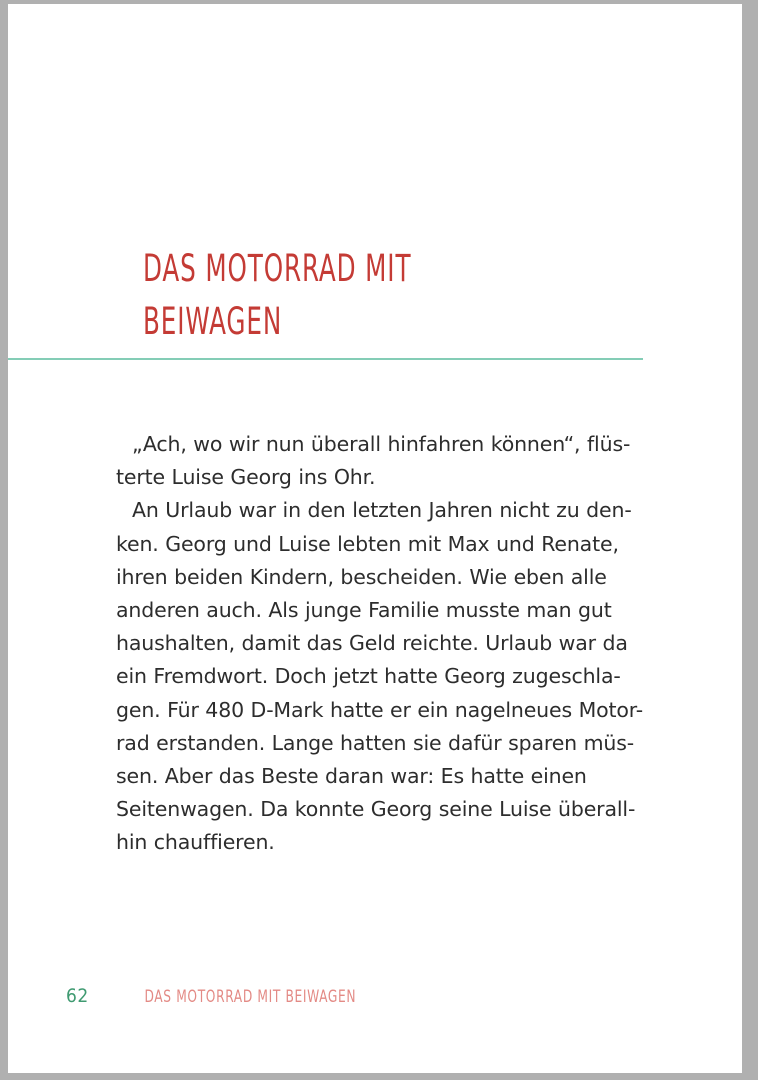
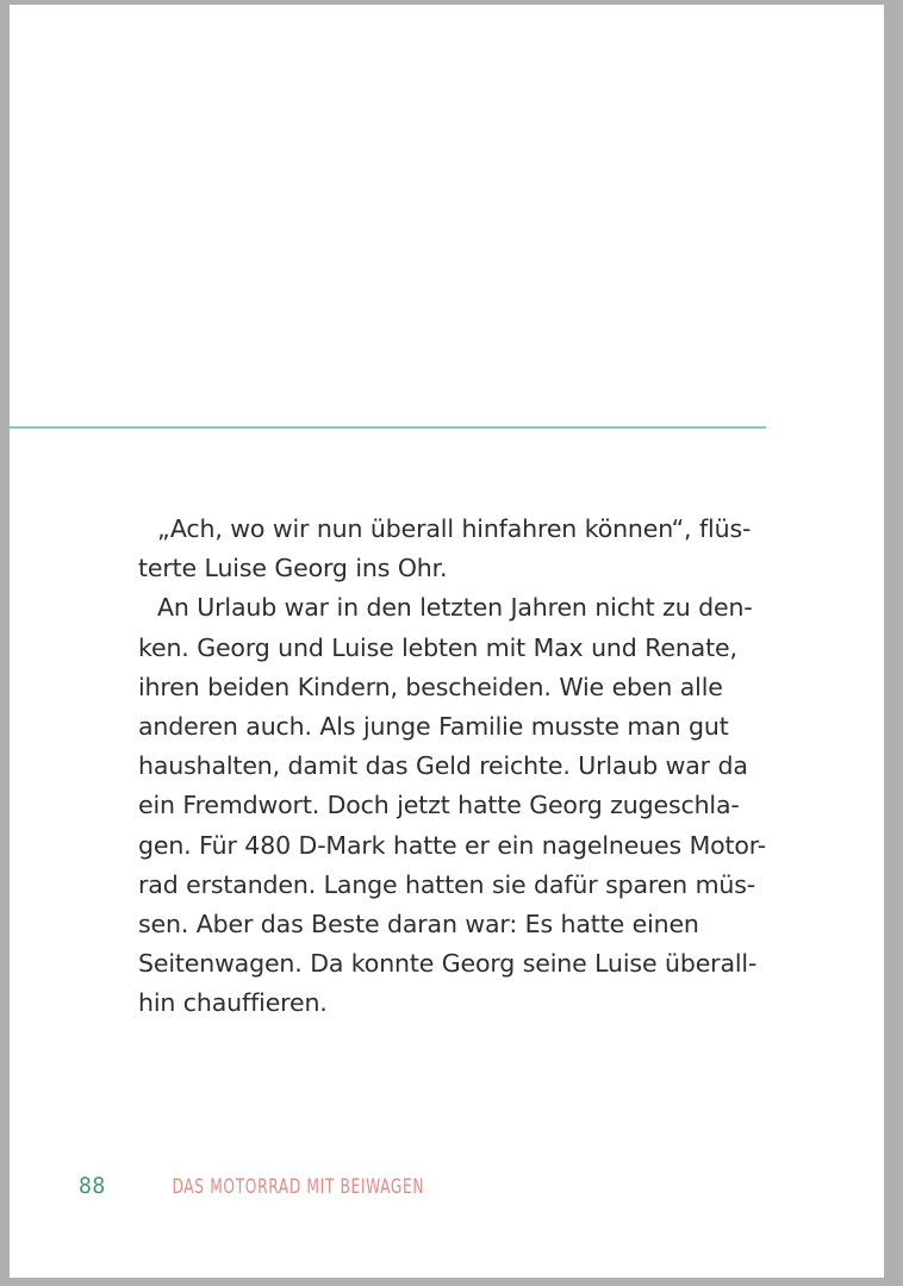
- DAS MOTORRAD MIT
- BEIWAGEN
  „Ach, wo wir nun überall hinfahren können“, flüs-
  terte Luise Georg ins Ohr.
  An Urlaub war in den letzten Jahren nicht zu den-
  ken. Georg und Luise lebten mit Max und Renate,
  ihren beiden Kindern, bescheiden. Wie eben alle
  anderen auch. Als junge Familie musste man gut
  haushalten, damit das Geld reichte. Urlaub war da
  ein Fremdwort. Doch jetzt hatte Georg zugeschla-
  gen. Für 480 D-Mark hatte er ein nagelneues Motor-
  rad erstanden. Lange hatten sie dafür sparen müs-
  sen. Aber das Beste daran war: Es hatte einen
  Seitenwagen. Da konnte Georg seine Luise überall-
  hin chauffieren.
- 62
+ 88
  DAS MOTORRAD MIT BEIWAGEN
